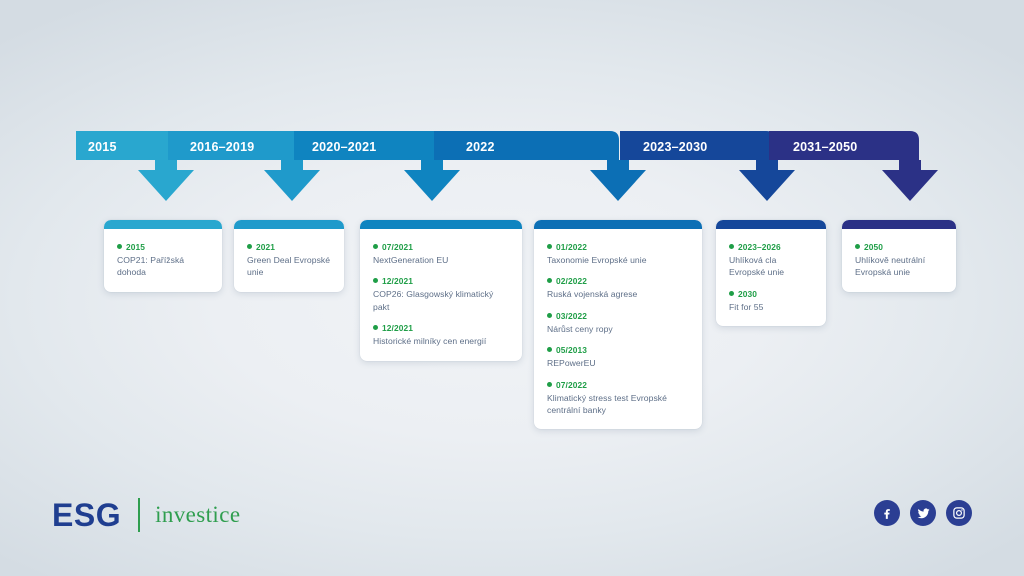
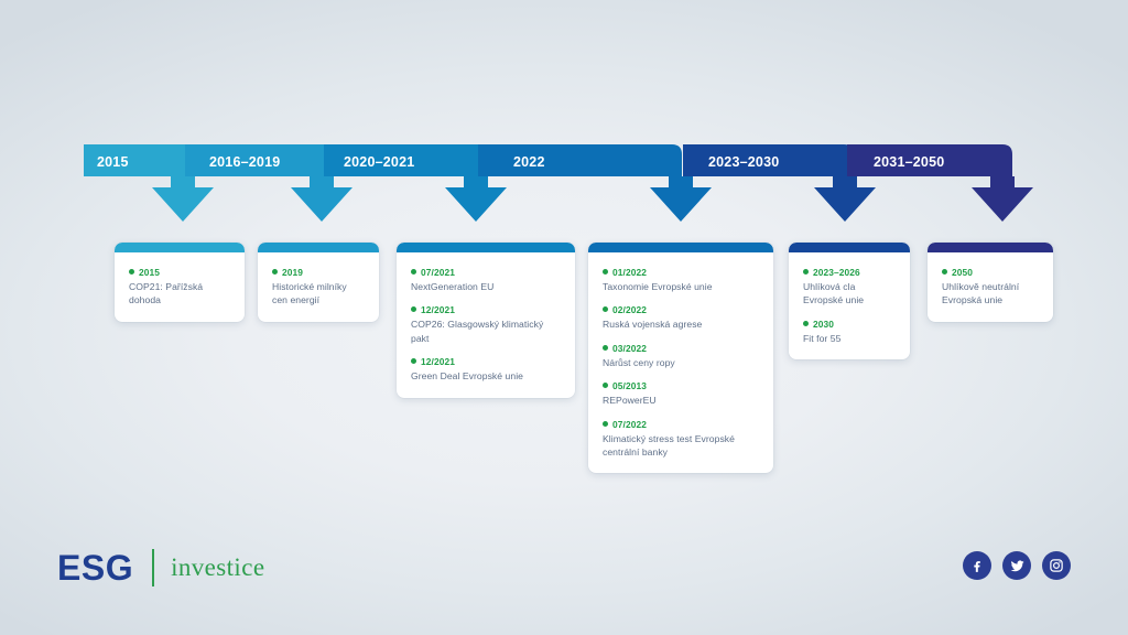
  2015
  2016–2019
  2020–2021
  2022
  2023–2030
  2031–2050
  2015
  COP21: Pařížská dohoda
- 2021
+ 2019
- Green Deal Evropské unie
+ Historické milníky cen energií
  07/2021
  NextGeneration EU
  12/2021
  COP26: Glasgowský klimatický pakt
  12/2021
- Historické milníky cen energií
+ Green Deal Evropské unie
  01/2022
  Taxonomie Evropské unie
  02/2022
  Ruská vojenská agrese
  03/2022
  Nárůst ceny ropy
  05/2013
  REPowerEU
  07/2022
  Klimatický stress test Evropské centrální banky
  2023–2026
  Uhlíková cla Evropské unie
  2030
  Fit for 55
  2050
  Uhlíkově neutrální Evropská unie
  ESG
  investice
